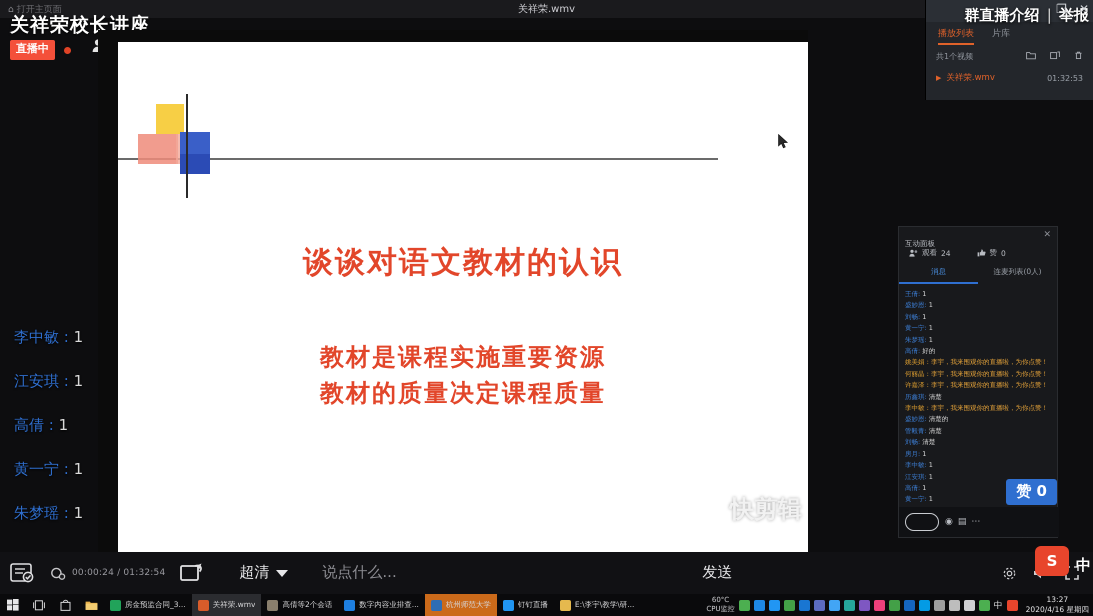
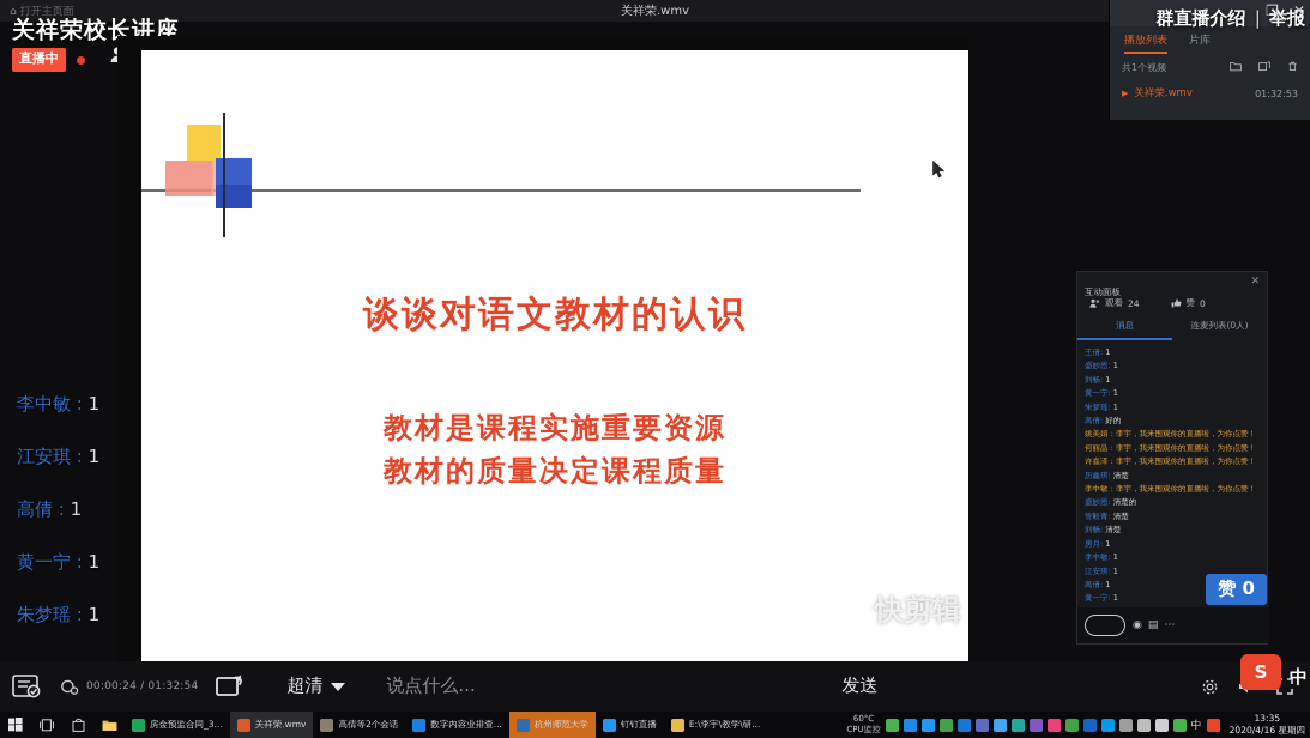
  ⌂
  打开主页面
  关祥荣.wmv
  关祥荣校长讲座
  直播中
  谈谈对语文教材的认识
  教材是课程实施重要资源
  教材的质量决定课程质量
  快剪辑
  李中敏 : 1
  江安琪 : 1
  高倩 : 1
  黄一宁 : 1
  朱梦瑶 : 1
  00:00:24 / 01:32:54
  超清
  说点什么...
  发送
  播放列表
  片库
  共1个视频
  ▶
  关祥荣.wmv
  01:32:53
  群直播介绍 | 举报
  ❐
  ✕
  互动面板
  ✕
  观看
  24
  赞
  0
  消息
  连麦列表(0人)
  王倩: 1
  盛妙恩: 1
  刘畅: 1
  黄一宁: 1
  朱梦瑶: 1
  高倩: 好的
  姚美娟：李宇，我来围观你的直播啦，为你点赞！
  何丽晶：李宇，我来围观你的直播啦，为你点赞！
  许嘉泽：李宇，我来围观你的直播啦，为你点赞！
  历鑫琪: 清楚
  李中敏：李宇，我来围观你的直播啦，为你点赞！
  盛妙恩: 清楚的
  管毅青: 清楚
  刘畅: 清楚
  房月: 1
  李中敏: 1
  江安琪: 1
  高倩: 1
  黄一宁: 1
  赞 0
  ◉
  ▤
  ⋯
  S
  中
  房金预监合同_3...
  关祥荣.wmv
  高倩等2个会话
  数字内容业排查...
  杭州师范大学
  钉钉直播
  E:\李宇\教学\研...
  60°C
  CPU监控
  中
- 13:27
+ 13:35
  2020/4/16 星期四
